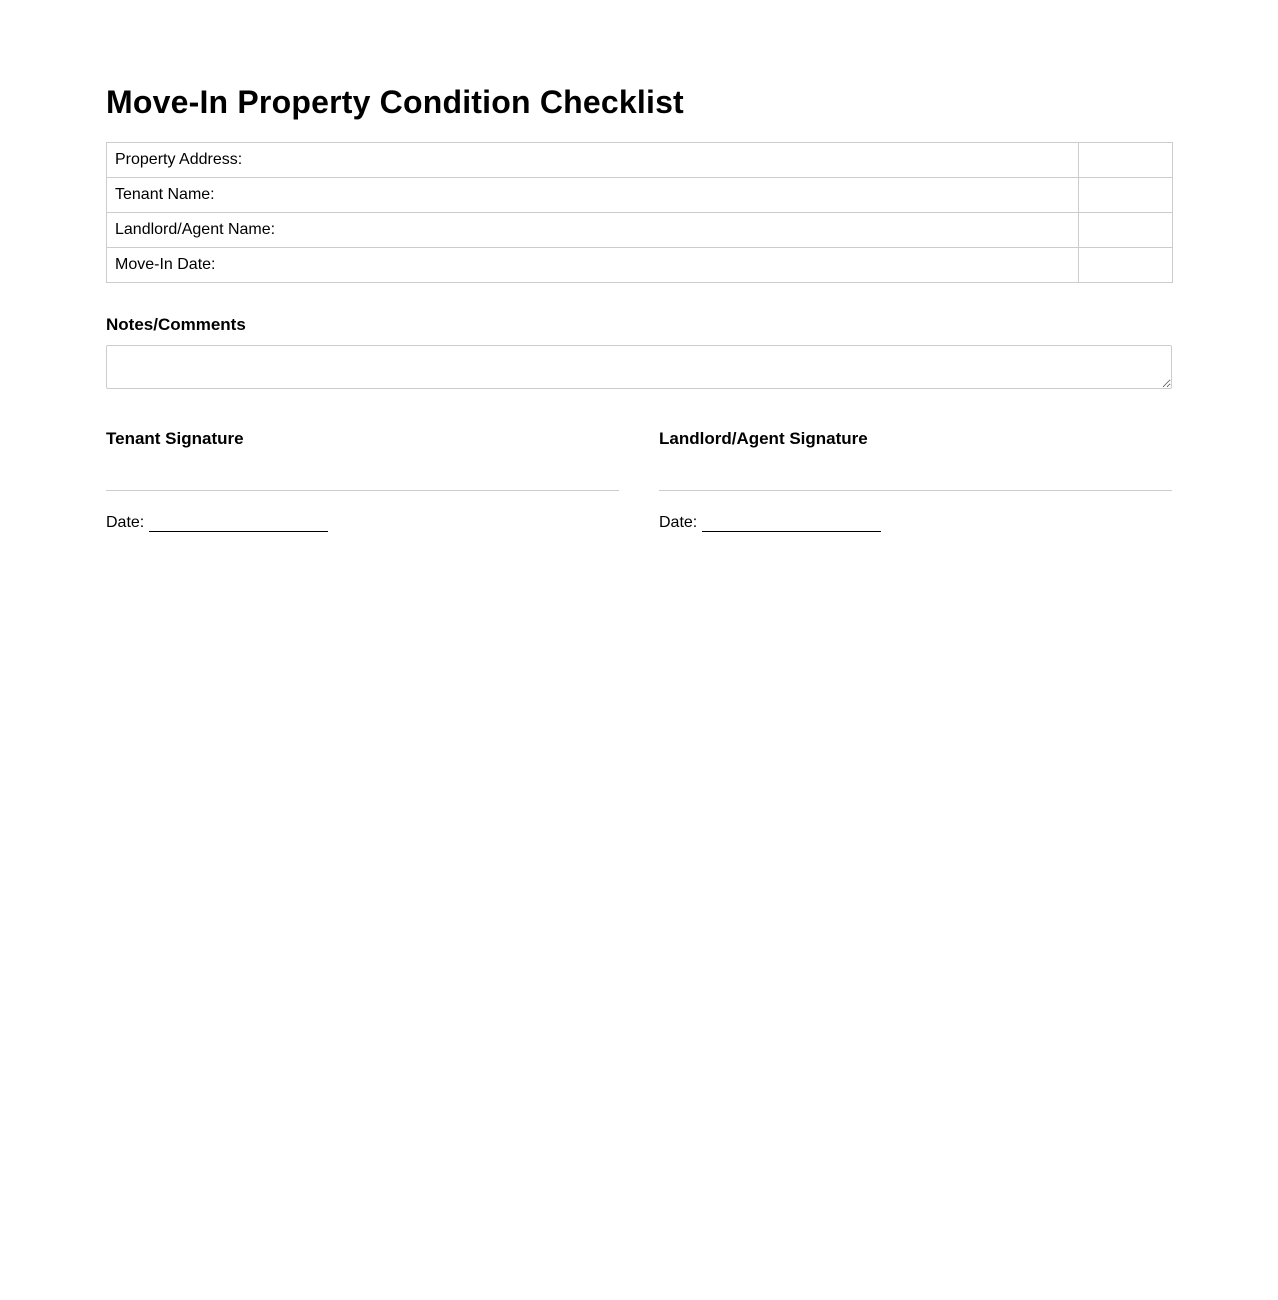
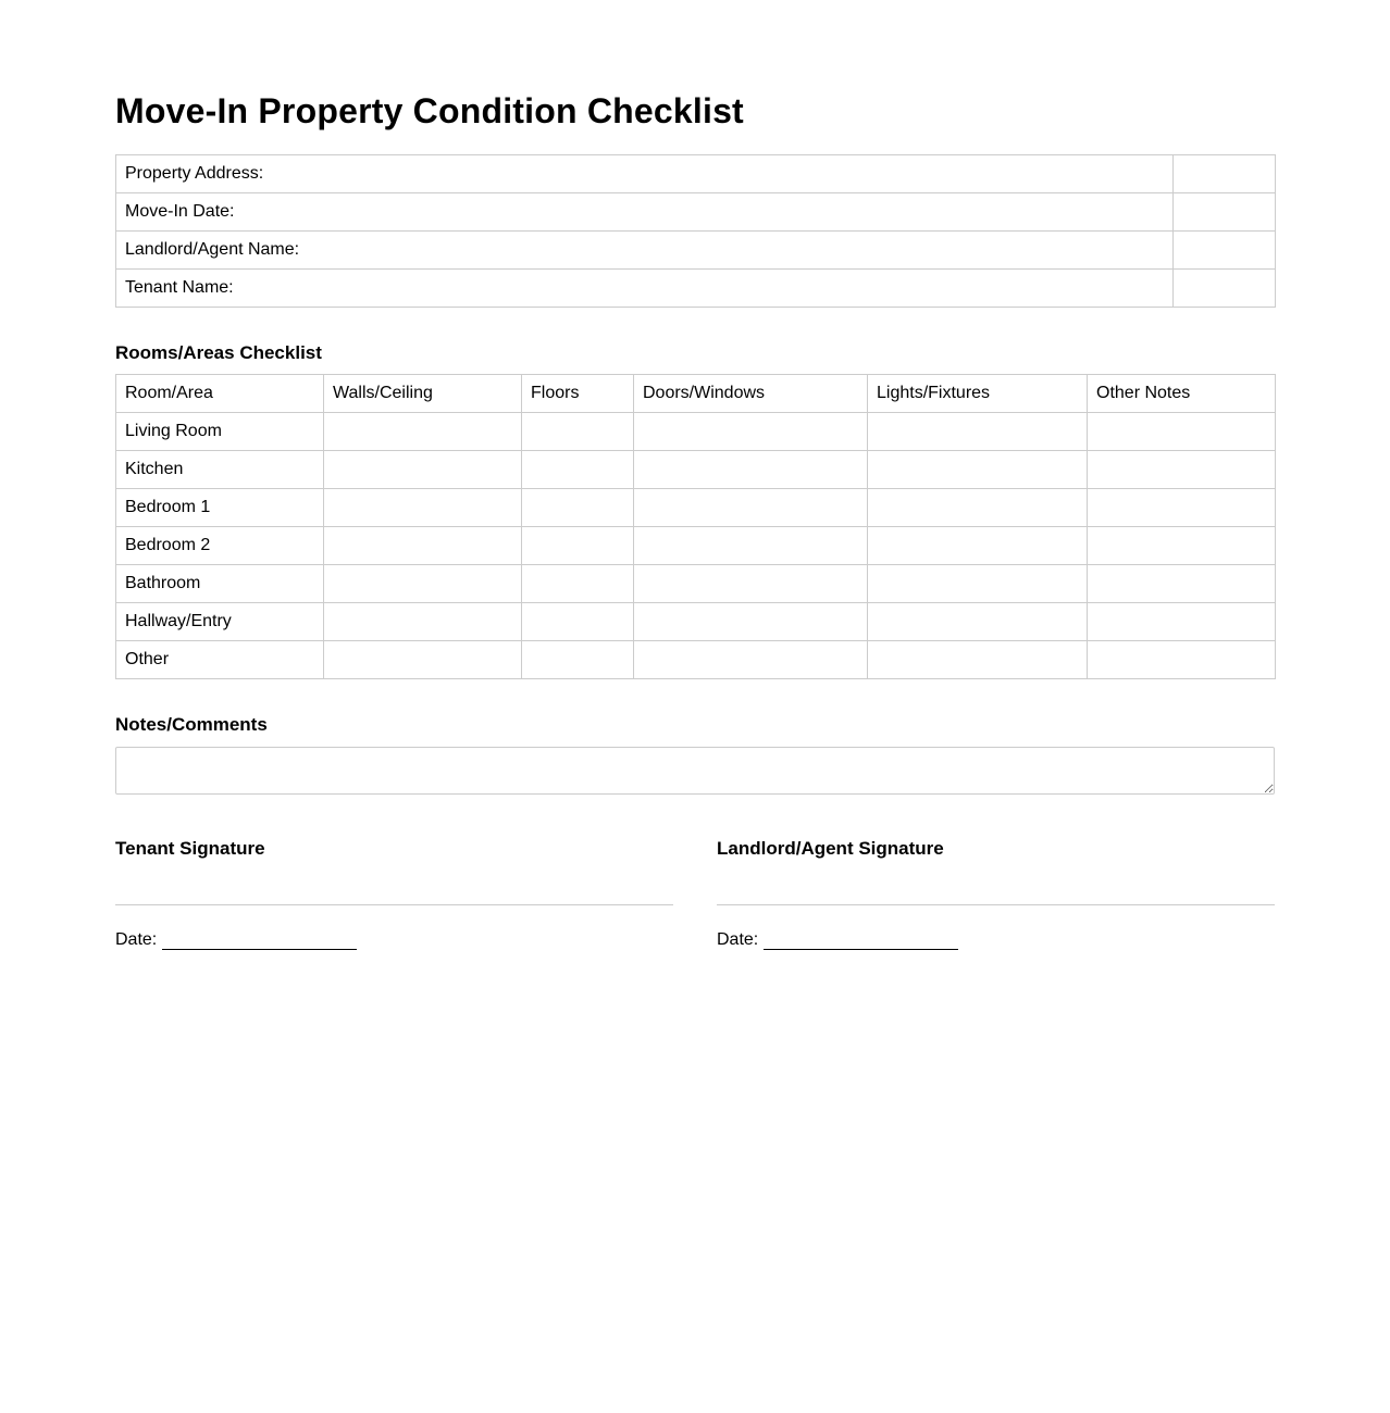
  Move-In Property Condition Checklist
  Property Address:
- Tenant Name:
+ Move-In Date:
  Landlord/Agent Name:
- Move-In Date:
+ Tenant Name:
+ Rooms/Areas Checklist
+ Room/Area	Walls/Ceiling	Floors	Doors/Windows	Lights/Fixtures	Other Notes
+ Living Room
+ Kitchen
+ Bedroom 1
+ Bedroom 2
+ Bathroom
+ Hallway/Entry
+ Other
  Notes/Comments
  Tenant Signature
  Date:
  Landlord/Agent Signature
  Date:
